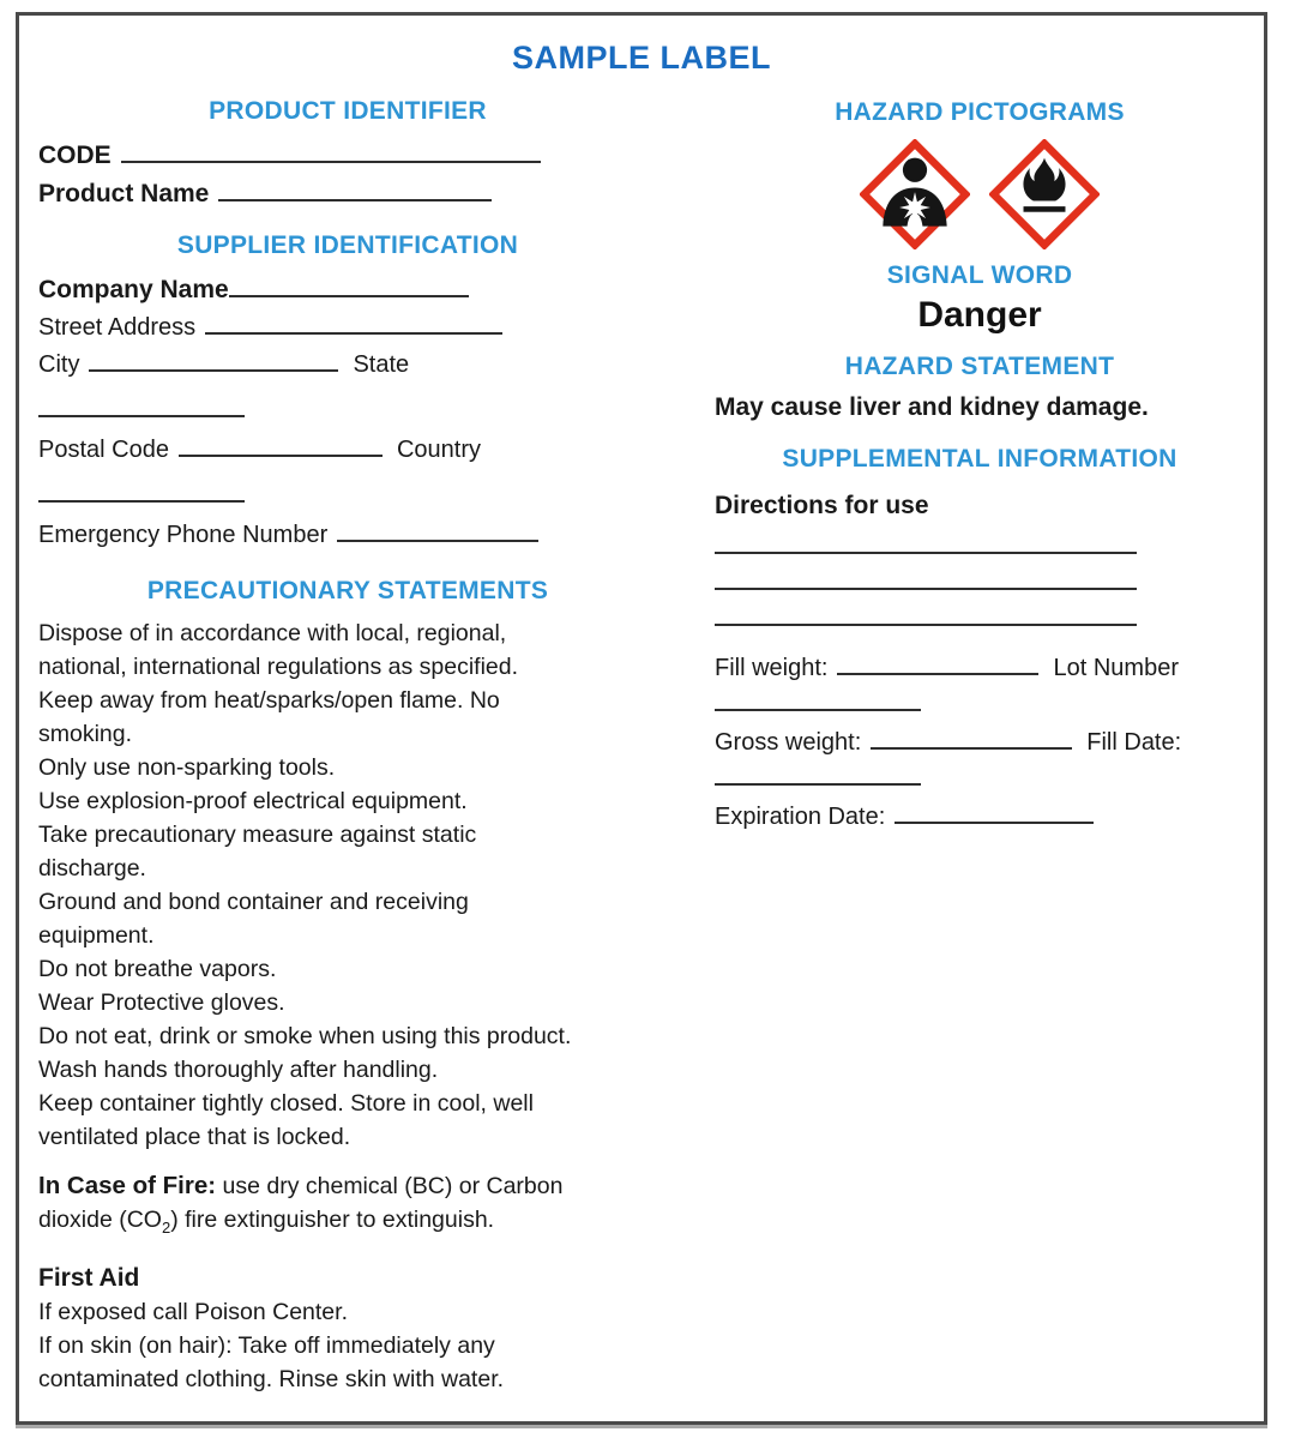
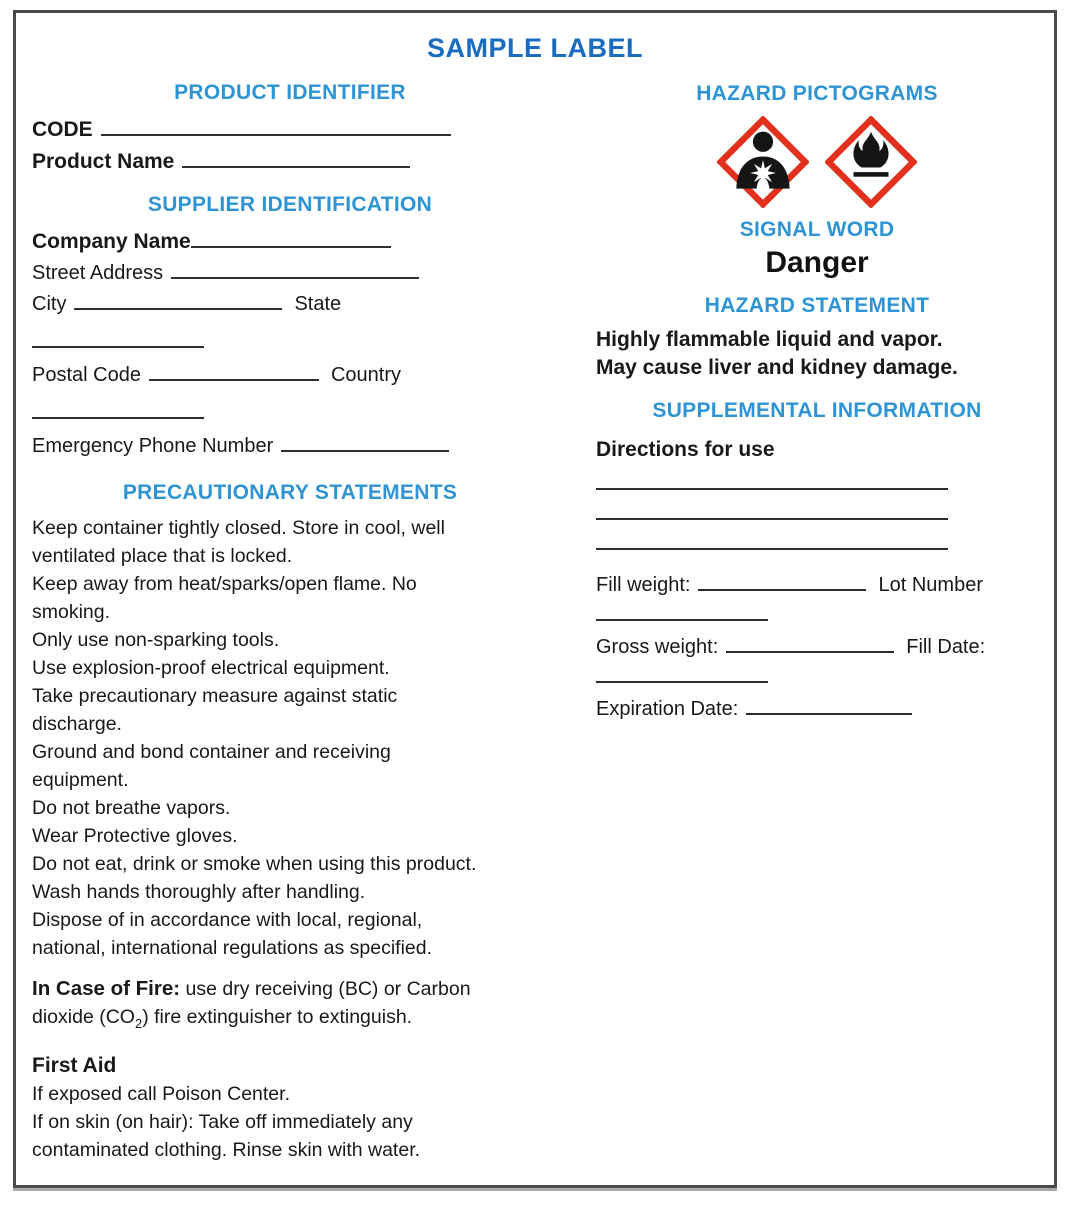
  SAMPLE LABEL
  PRODUCT IDENTIFIER
  CODE
  Product Name
  SUPPLIER IDENTIFICATION
  Company Name
  Street Address
  City State
  Postal Code Country
  Emergency Phone Number
  PRECAUTIONARY STATEMENTS
- Dispose of in accordance with local, regional, national, international regulations as specified.
+ Keep container tightly closed. Store in cool, well ventilated place that is locked.
  Keep away from heat/sparks/open flame. No smoking.
  Only use non-sparking tools.
  Use explosion-proof electrical equipment.
  Take precautionary measure against static discharge.
  Ground and bond container and receiving equipment.
  Do not breathe vapors.
  Wear Protective gloves.
  Do not eat, drink or smoke when using this product.
  Wash hands thoroughly after handling.
- Keep container tightly closed. Store in cool, well ventilated place that is locked.
+ Dispose of in accordance with local, regional, national, international regulations as specified.
- In Case of Fire: use dry chemical (BC) or Carbon dioxide (CO2) fire extinguisher to extinguish.
+ In Case of Fire: use dry receiving (BC) or Carbon dioxide (CO2) fire extinguisher to extinguish.
  First Aid
  If exposed call Poison Center.
  If on skin (on hair): Take off immediately any contaminated clothing. Rinse skin with water.
  HAZARD PICTOGRAMS
  SIGNAL WORD
  Danger
  HAZARD STATEMENT
+ Highly flammable liquid and vapor.
  May cause liver and kidney damage.
  SUPPLEMENTAL INFORMATION
  Directions for use
  Fill weight: Lot Number
  Gross weight: Fill Date:
  Expiration Date:
